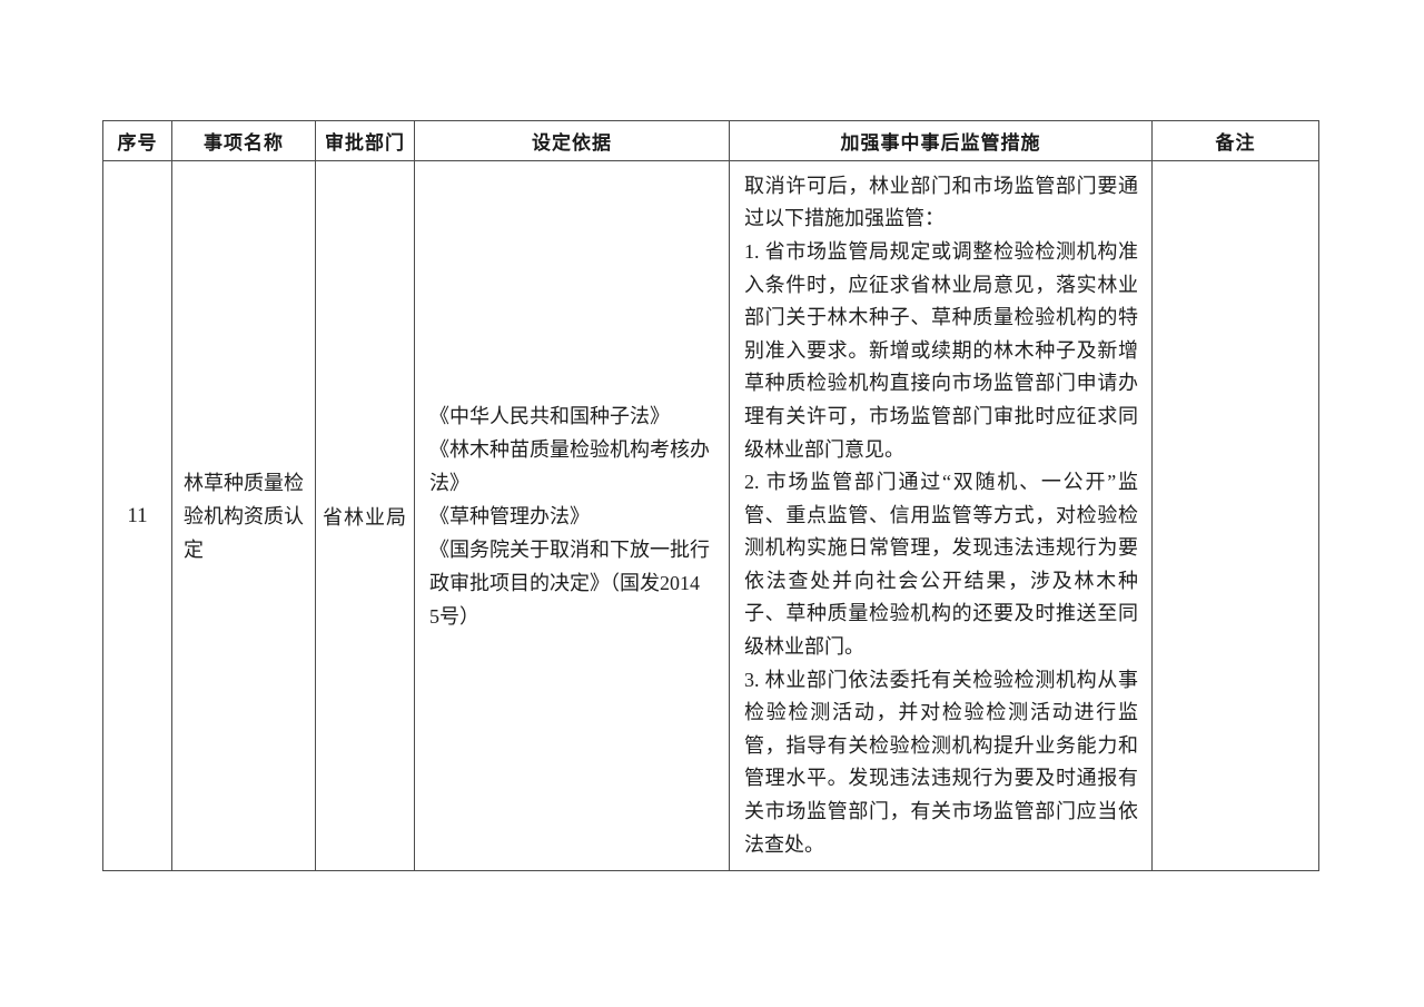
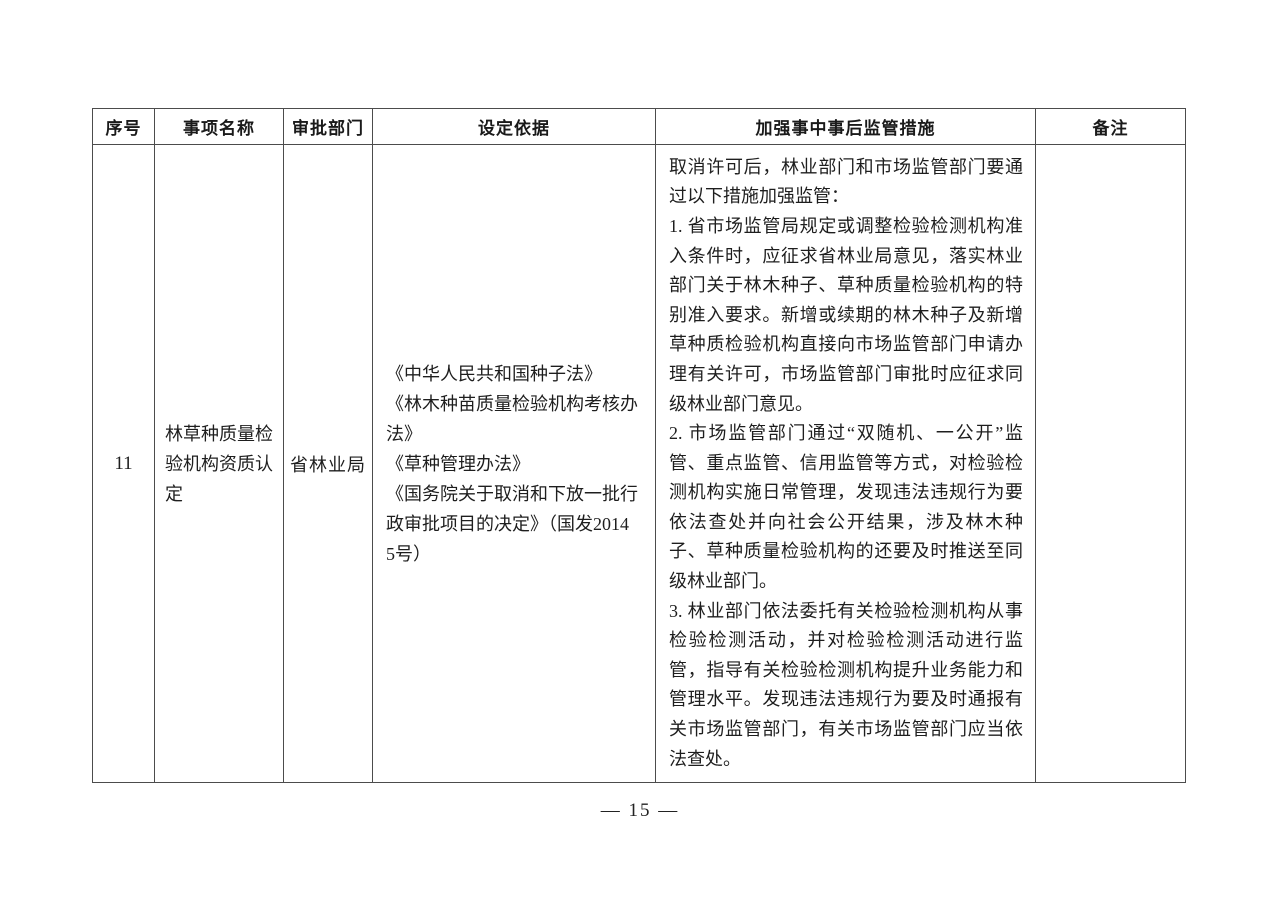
  序号	事项名称	审批部门	设定依据	加强事中事后监管措施	备注
  11	林草种质量检验机构资质认定	省林业局	《中华人民共和国种子法》 《林木种苗质量检验机构考核办法》 《草种管理办法》 《国务院关于取消和下放一批行政审批项目的决定》（国发2014 5号）	取消许可后，林业部门和市场监管部门要通过以下措施加强监管： 1. 省市场监管局规定或调整检验检测机构准入条件时，应征求省林业局意见，落实林业部门关于林木种子、草种质量检验机构的特别准入要求。新增或续期的林木种子及新增草种质检验机构直接向市场监管部门申请办理有关许可，市场监管部门审批时应征求同级林业部门意见。 2. 市场监管部门通过“双随机、一公开”监管、重点监管、信用监管等方式，对检验检测机构实施日常管理，发现违法违规行为要依法查处并向社会公开结果，涉及林木种子、草种质量检验机构的还要及时推送至同级林业部门。 3. 林业部门依法委托有关检验检测机构从事检验检测活动，并对检验检测活动进行监管，指导有关检验检测机构提升业务能力和管理水平。发现违法违规行为要及时通报有关市场监管部门，有关市场监管部门应当依法查处。
+ — 15 —
